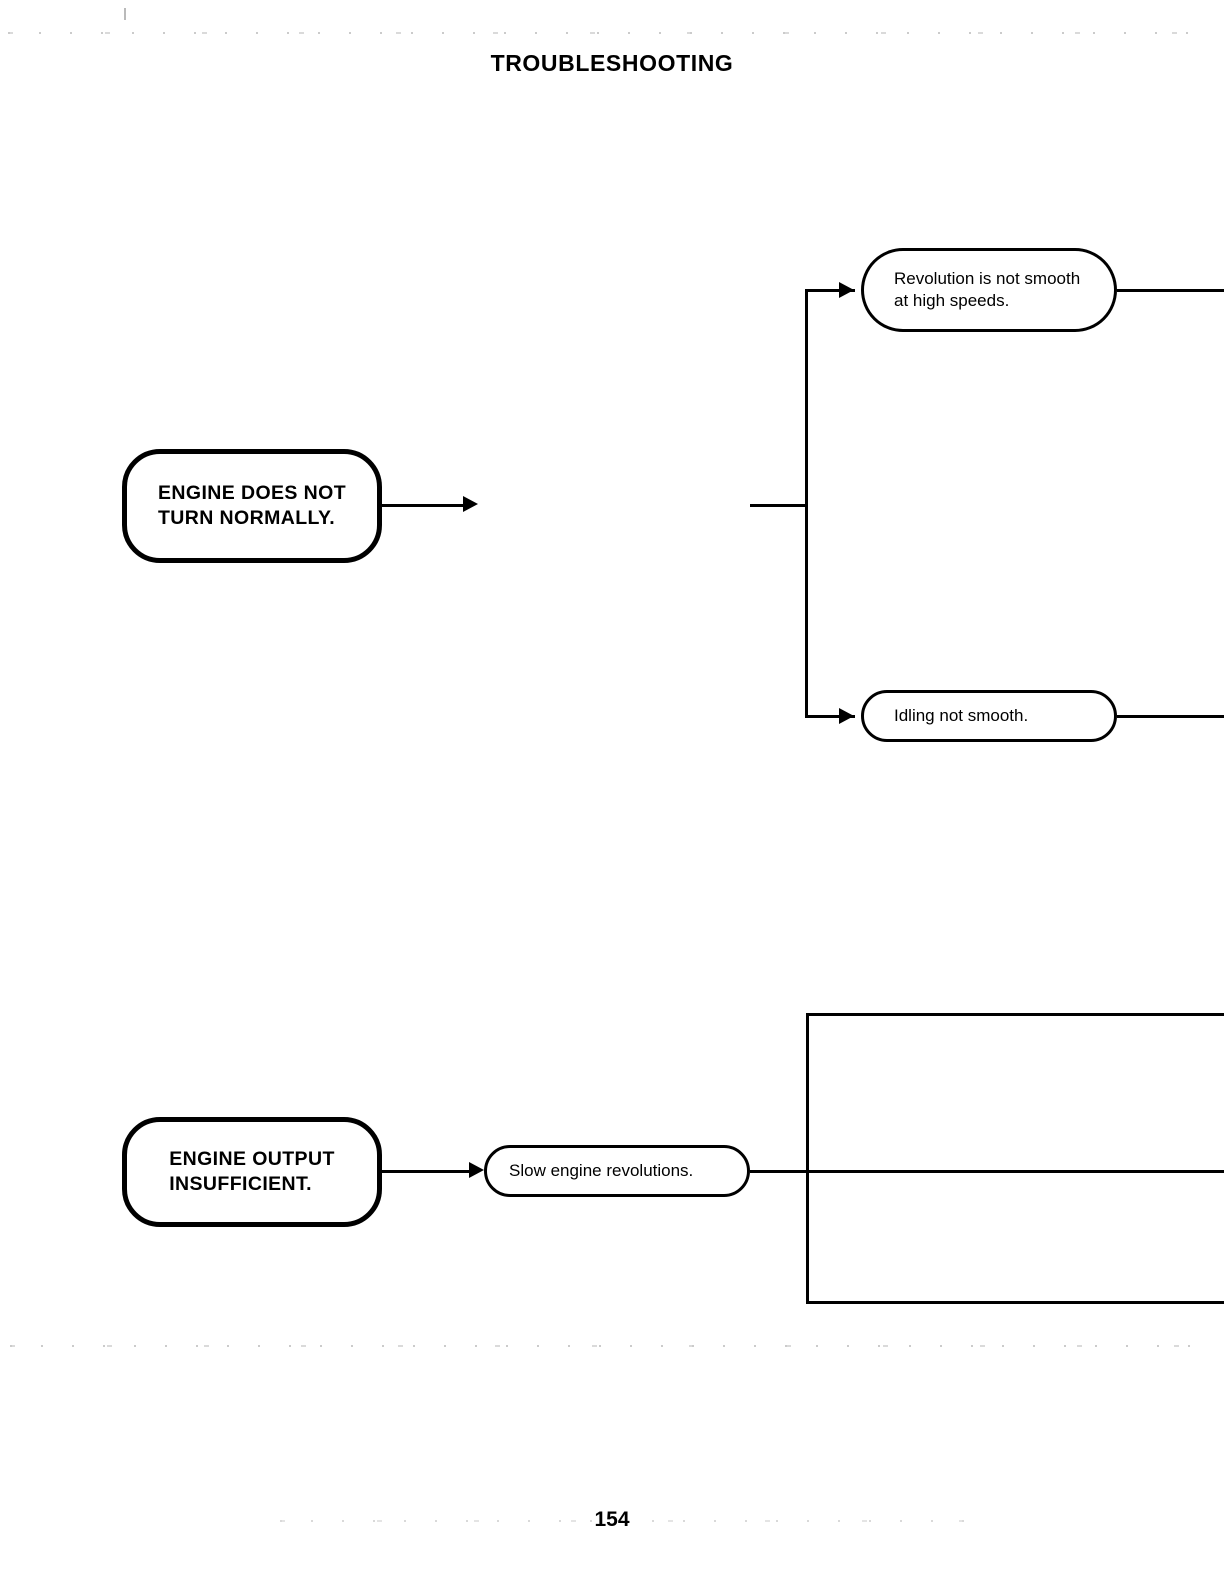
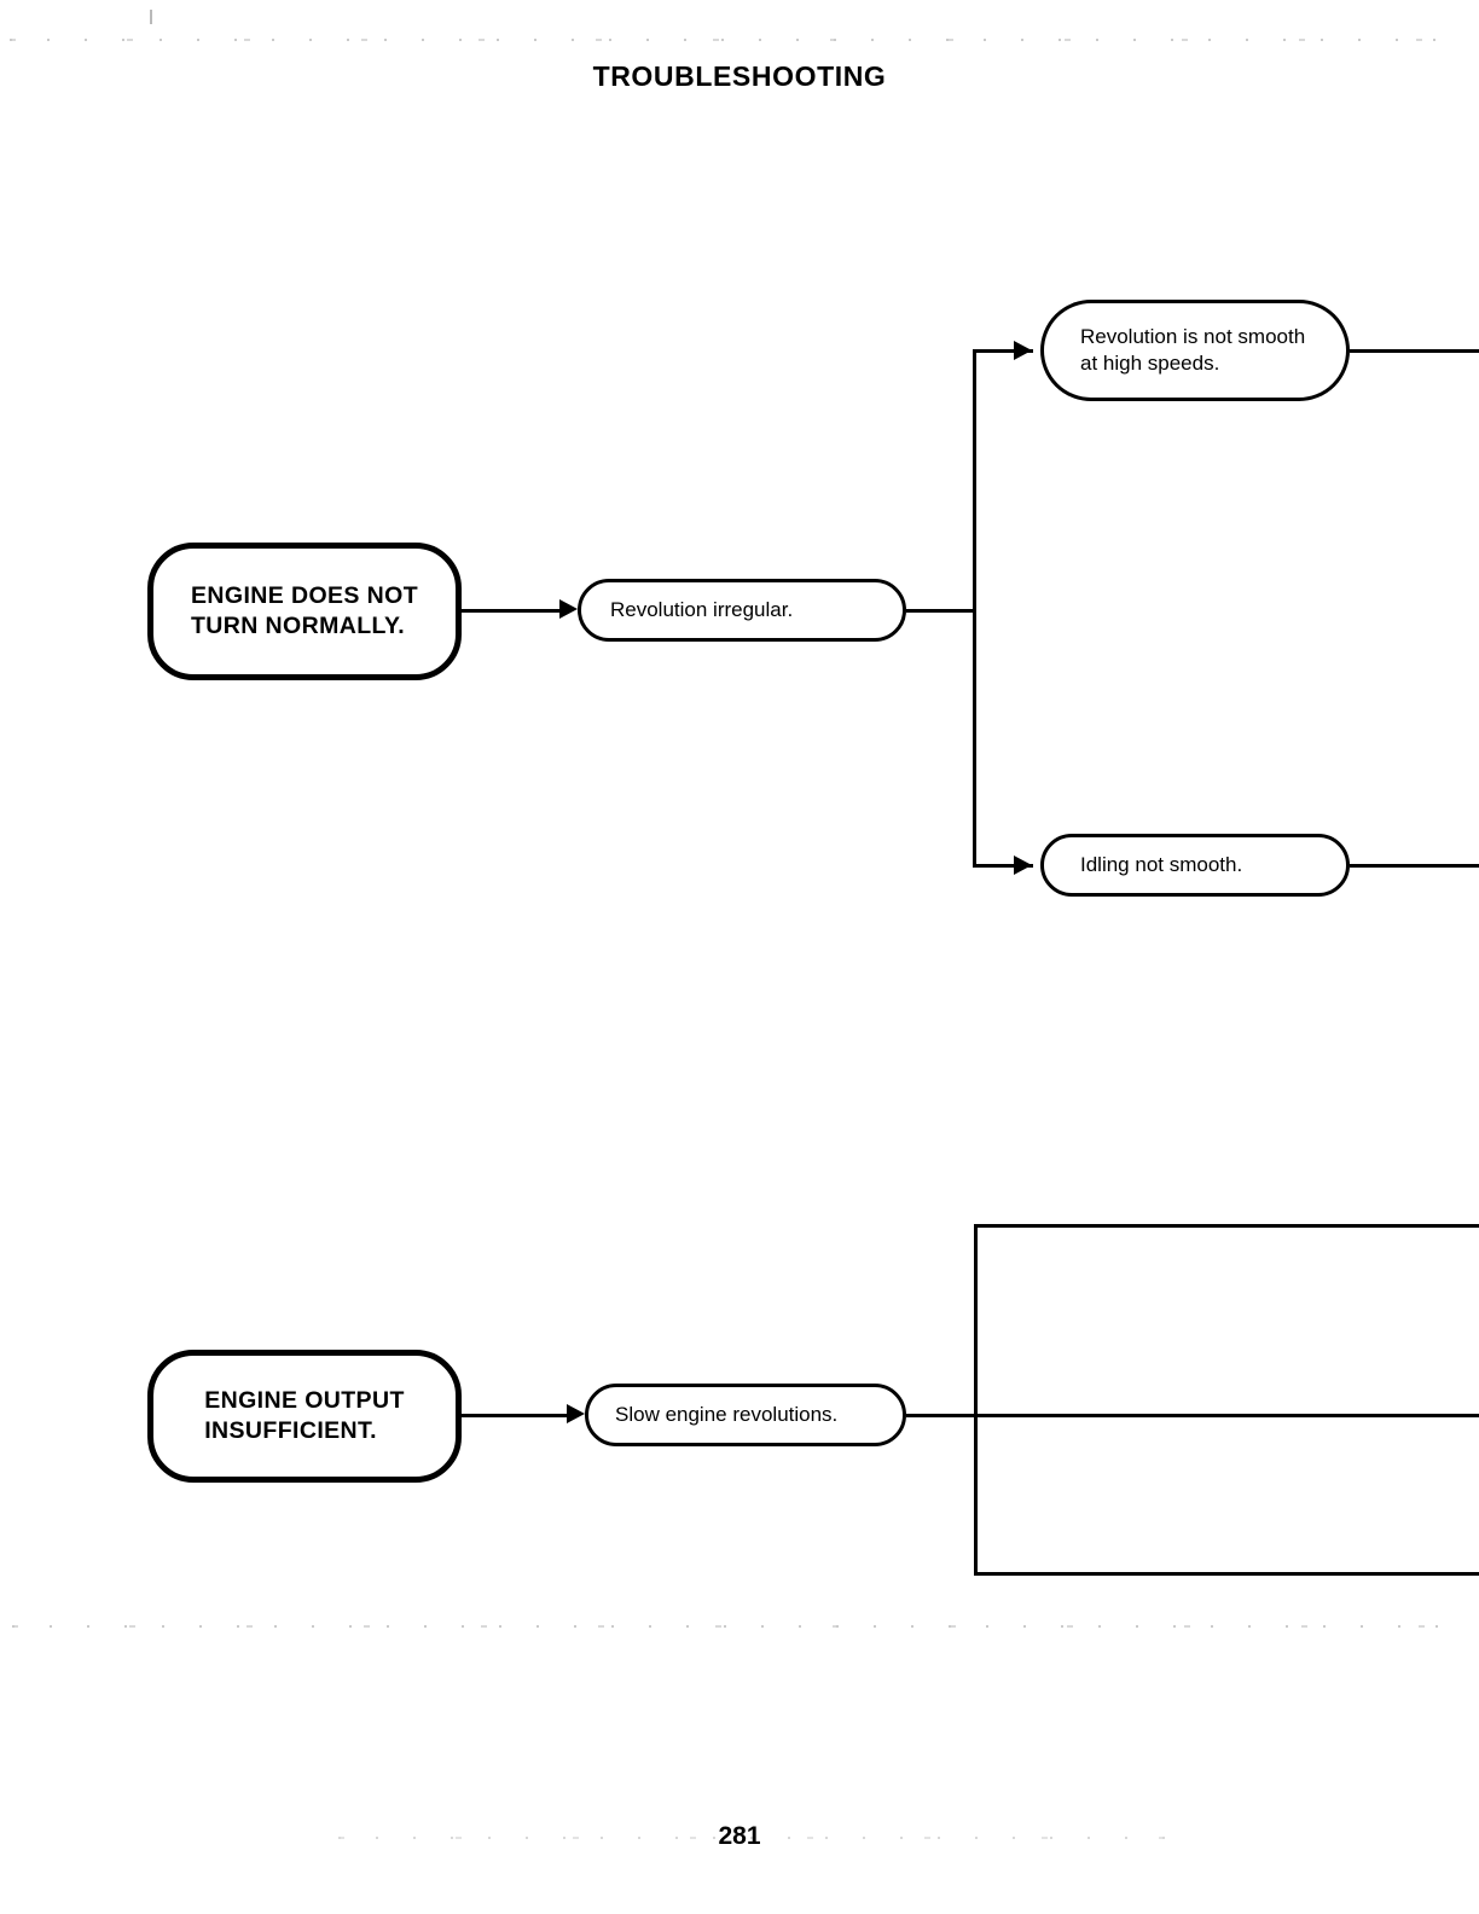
  TROUBLESHOOTING
  ENGINE DOES NOT
  TURN NORMALLY.
+ Revolution irregular.
  Revolution is not smooth
  at high speeds.
  Idling not smooth.
  ENGINE OUTPUT
  INSUFFICIENT.
  Slow engine revolutions.
- 154
+ 281
